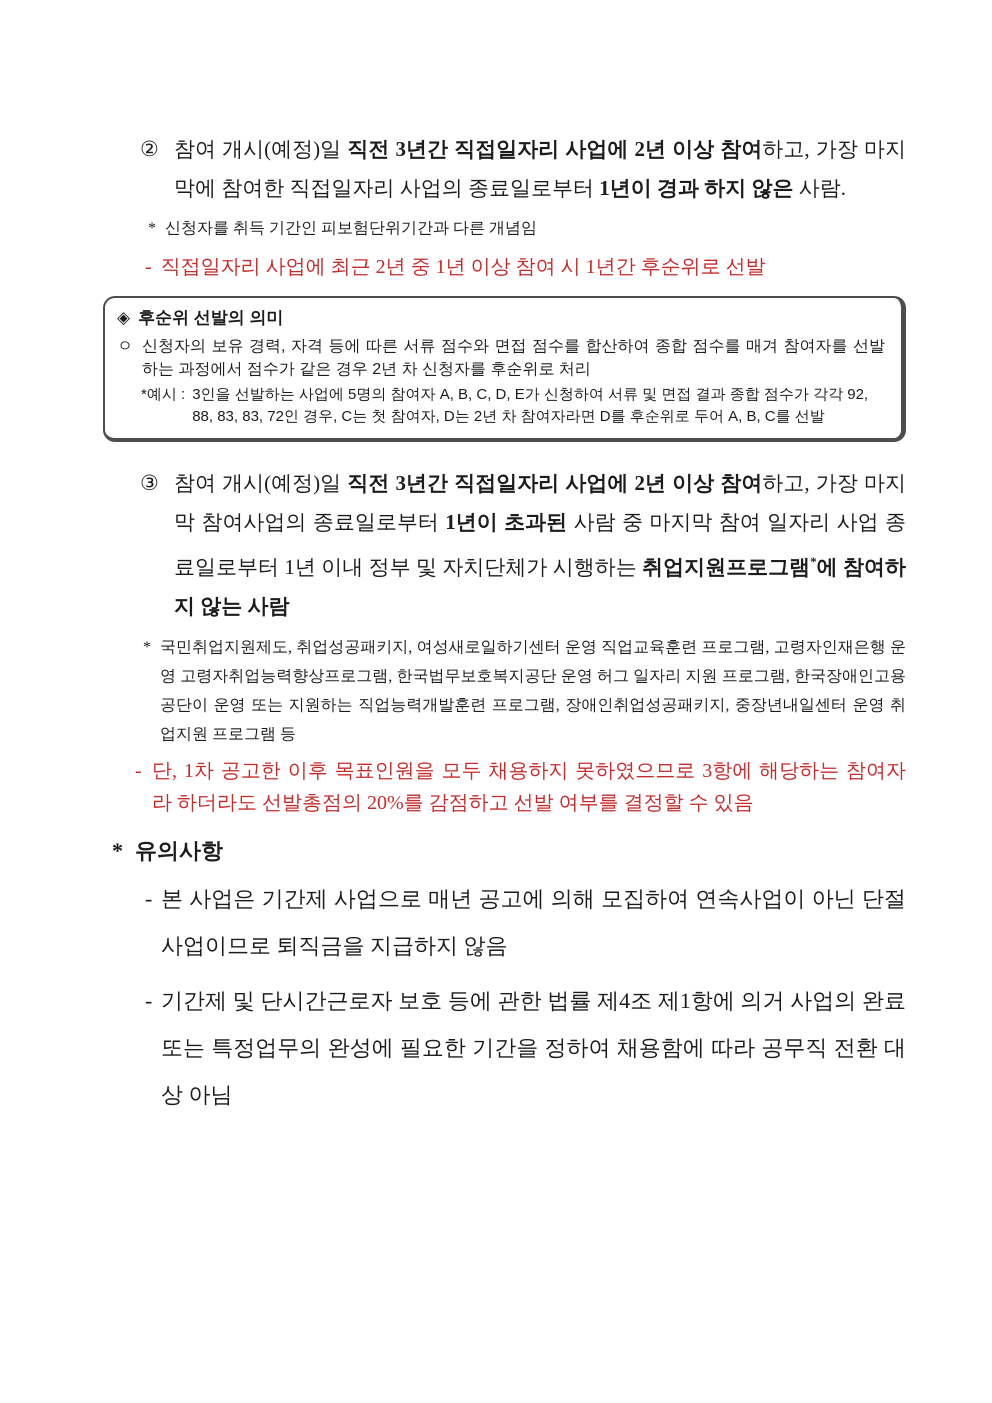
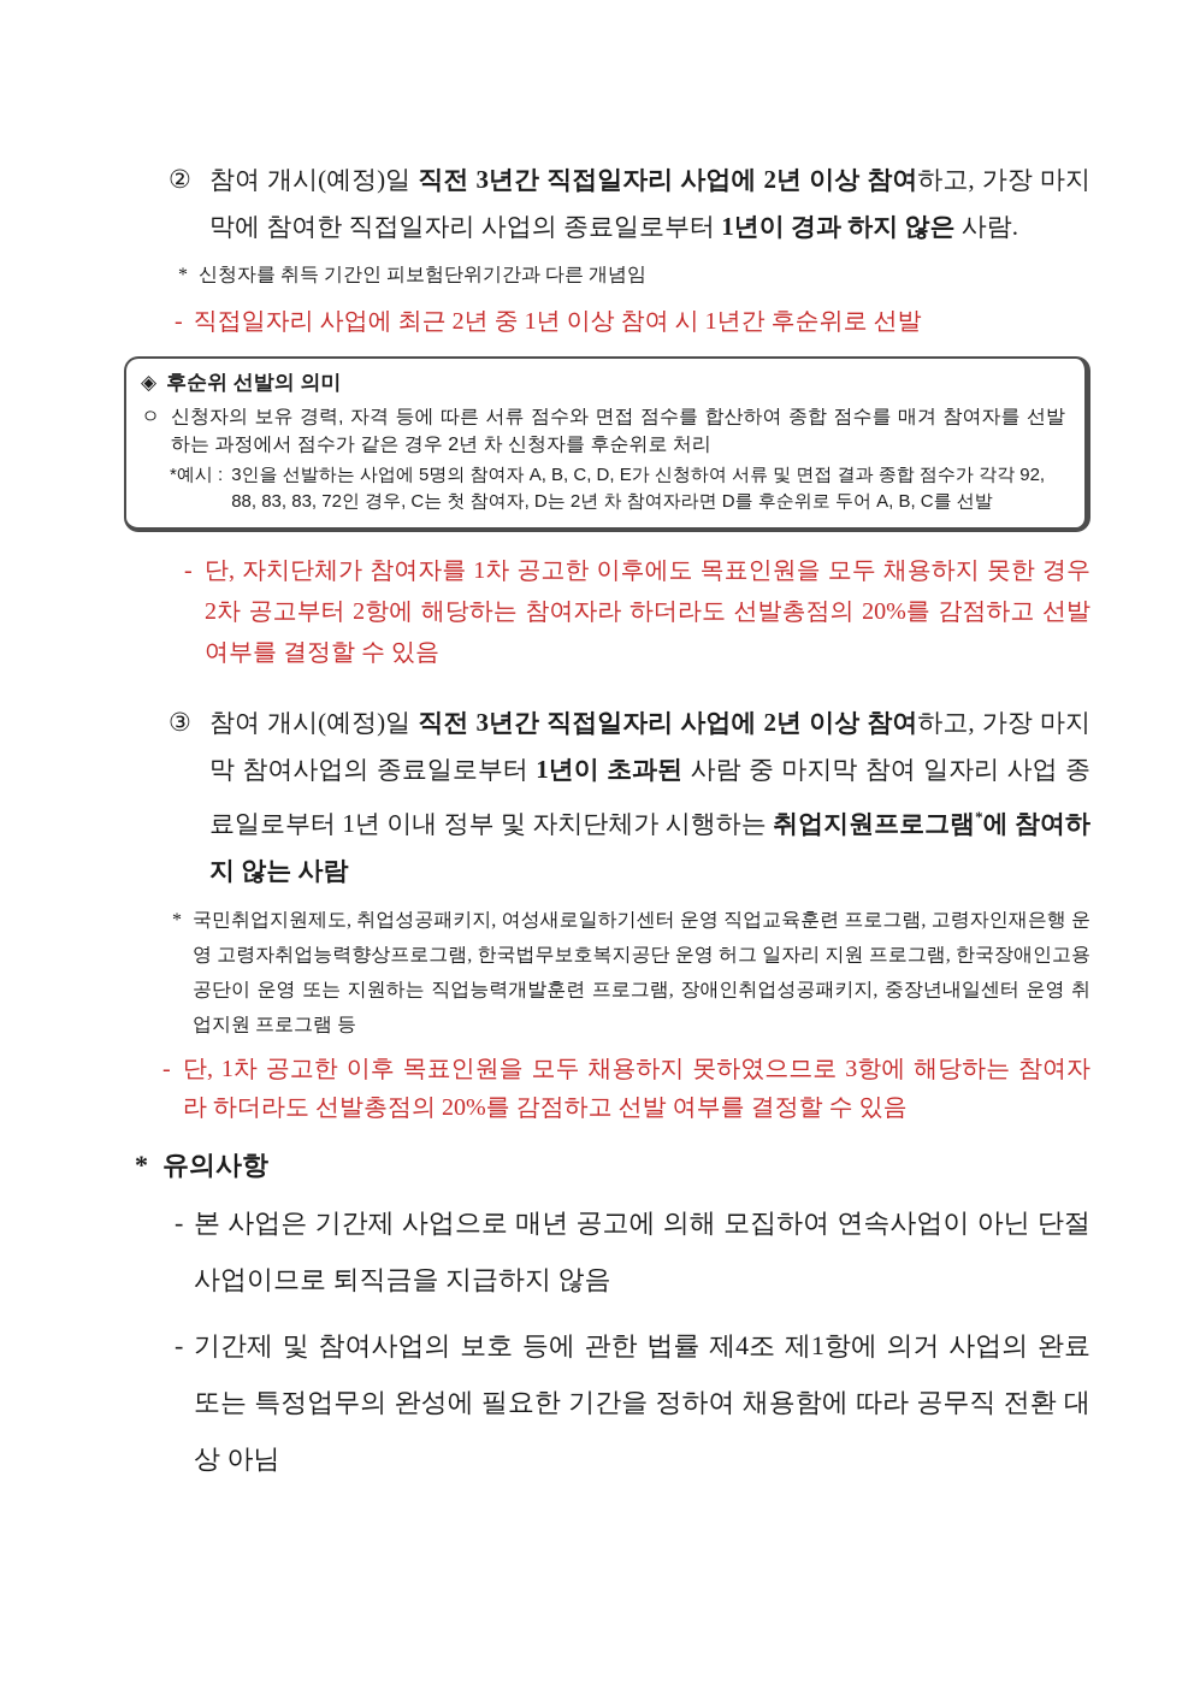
  ② 참여 개시(예정)일 직전 3년간 직접일자리 사업에 2년 이상 참여하고, 가장 마지막에 참여한 직접일자리 사업의 종료일로부터 1년이 경과 하지 않은 사람.
  *
  신청자를 취득 기간인 피보험단위기간과 다른 개념임
  -
  직접일자리 사업에 최근 2년 중 1년 이상 참여 시 1년간 후순위로 선발
  ◈
  후순위 선발의 의미
  ㅇ
  신청자의 보유 경력, 자격 등에 따른 서류 점수와 면접 점수를 합산하여 종합 점수를 매겨 참여자를 선발하는 과정에서 점수가 같은 경우 2년 차 신청자를 후순위로 처리
  *예시 :
  3인을 선발하는 사업에 5명의 참여자 A, B, C, D, E가 신청하여 서류 및 면접 결과 종합 점수가 각각 92, 88, 83, 83, 72인 경우, C는 첫 참여자, D는 2년 차 참여자라면 D를 후순위로 두어 A, B, C를 선발
+ - 단, 자치단체가 참여자를 1차 공고한 이후에도 목표인원을 모두 채용하지 못한 경우 2차 공고부터 2항에 해당하는 참여자라 하더라도 선발총점의 20%를 감점하고 선발 여부를 결정할 수 있음
  ③ 참여 개시(예정)일 직전 3년간 직접일자리 사업에 2년 이상 참여하고, 가장 마지막 참여사업의 종료일로부터 1년이 초과된 사람 중 마지막 참여 일자리 사업 종료일로부터 1년 이내 정부 및 자치단체가 시행하는 취업지원프로그램*에 참여하지 않는 사람
  *
  국민취업지원제도, 취업성공패키지, 여성새로일하기센터 운영 직업교육훈련 프로그램, 고령자인재은행 운영 고령자취업능력향상프로그램, 한국법무보호복지공단 운영 허그 일자리 지원 프로그램, 한국장애인고용공단이 운영 또는 지원하는 직업능력개발훈련 프로그램, 장애인취업성공패키지, 중장년내일센터 운영 취업지원 프로그램 등
  - 단, 1차 공고한 이후 목표인원을 모두 채용하지 못하였으므로 3항에 해당하는 참여자라 하더라도 선발총점의 20%를 감점하고 선발 여부를 결정할 수 있음
  *
  유의사항
  - 본 사업은 기간제 사업으로 매년 공고에 의해 모집하여 연속사업이 아닌 단절사업이므로 퇴직금을 지급하지 않음
- - 기간제 및 단시간근로자 보호 등에 관한 법률 제4조 제1항에 의거 사업의 완료 또는 특정업무의 완성에 필요한 기간을 정하여 채용함에 따라 공무직 전환 대상 아님
+ - 기간제 및 참여사업의 보호 등에 관한 법률 제4조 제1항에 의거 사업의 완료 또는 특정업무의 완성에 필요한 기간을 정하여 채용함에 따라 공무직 전환 대상 아님
